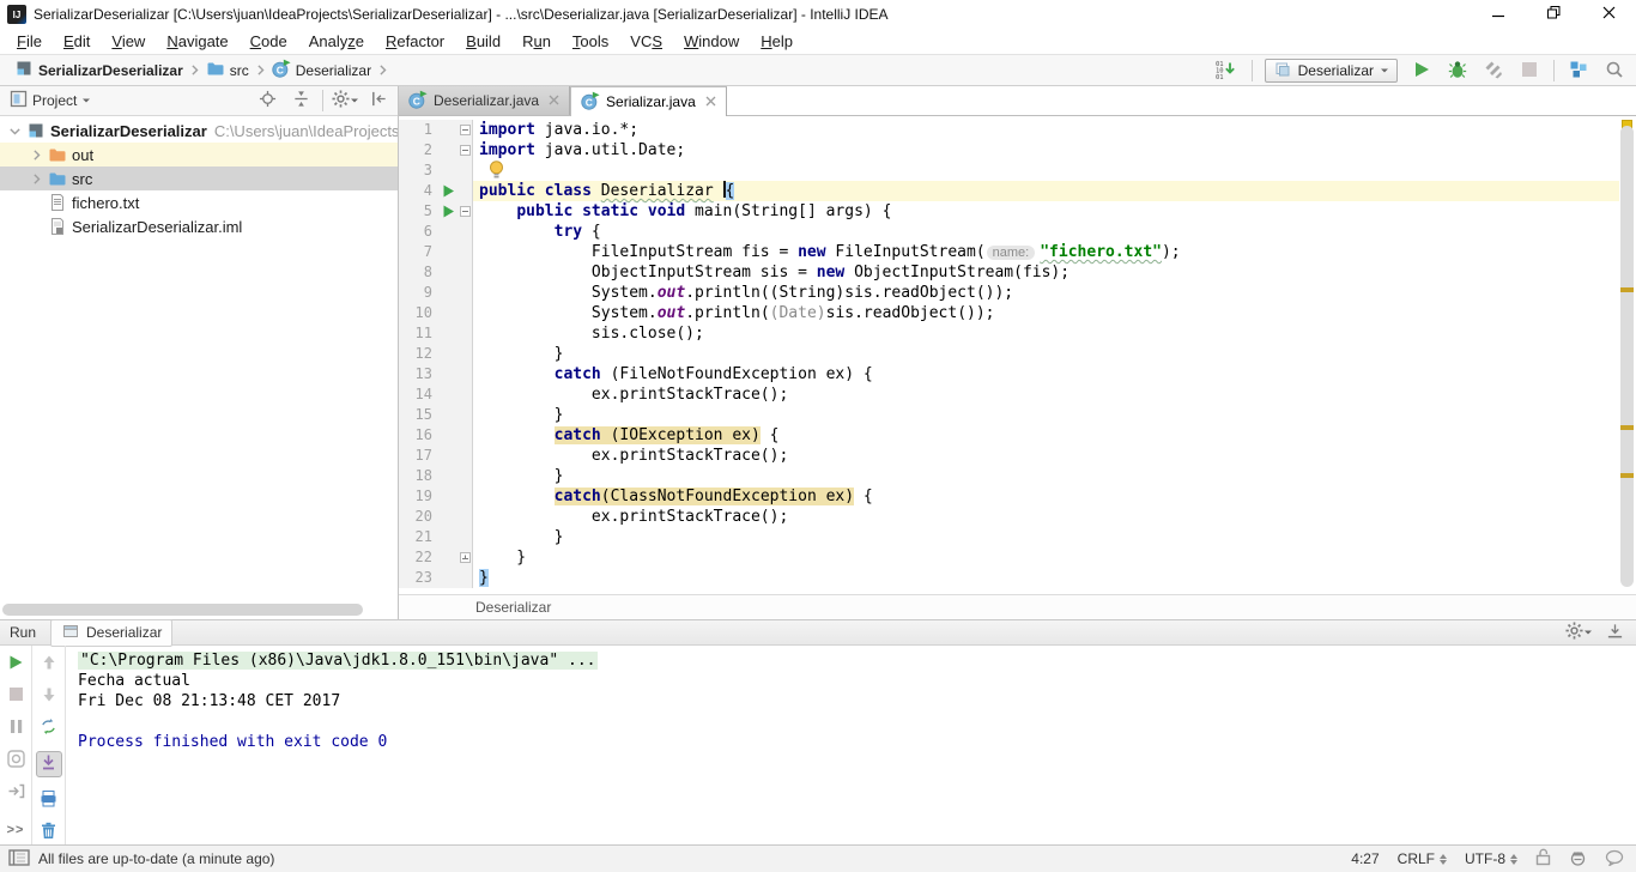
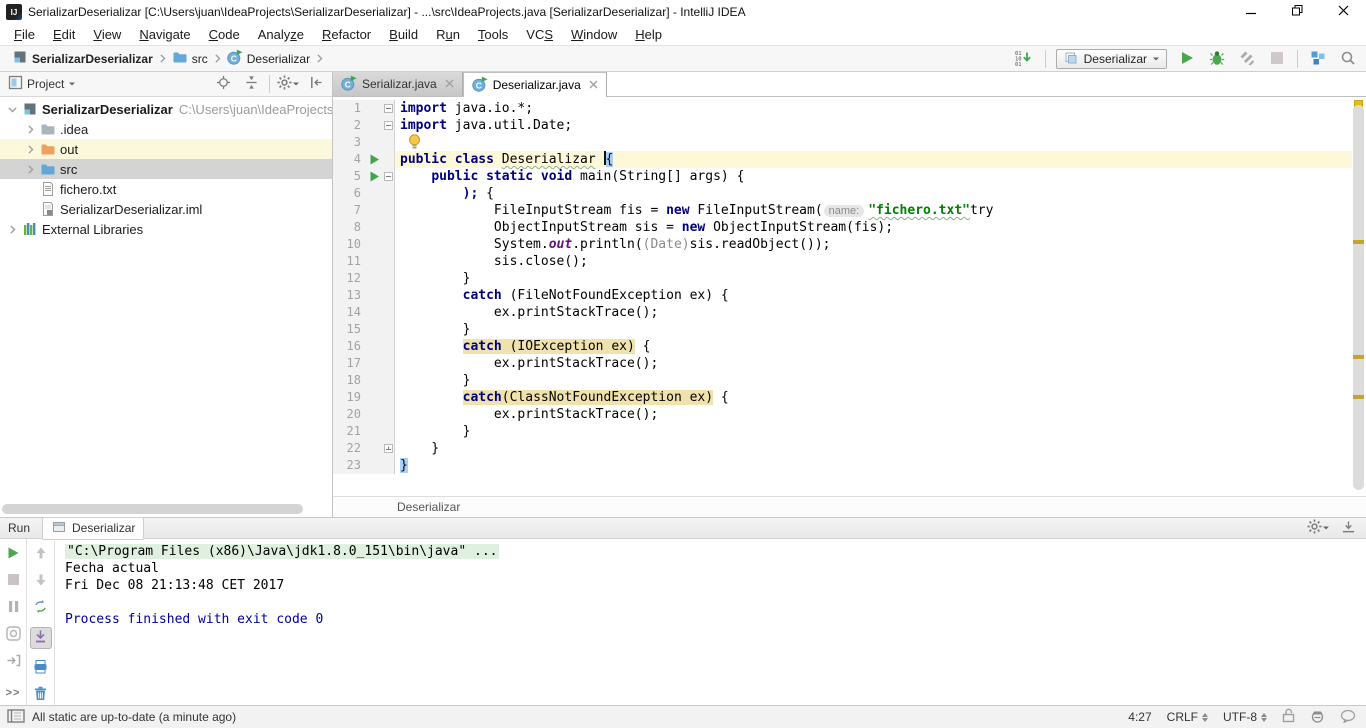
  IJ
- SerializarDeserializar [C:\Users\juan\IdeaProjects\SerializarDeserializar] - ...\src\Deserializar.java [SerializarDeserializar] - IntelliJ IDEA
+ SerializarDeserializar [C:\Users\juan\IdeaProjects\SerializarDeserializar] - ...\src\IdeaProjects.java [SerializarDeserializar] - IntelliJ IDEA
  File
  Edit
  View
  Navigate
  Code
  Analyze
  Refactor
  Build
  Run
  Tools
  VCS
  Window
  Help
  SerializarDeserializar
  src
  C
  Deserializar
  Deserializar
  Project
  SerializarDeserializar
+ .idea
  out
  src
  fichero.txt
  SerializarDeserializar.iml
+ External Libraries
  C
- Deserializar.java
+ Serializar.java
  C
- Serializar.java
+ Deserializar.java
  1
  import java.io.*;
  2
  import java.util.Date;
  3
  4
  public class Deserializar {
  5
  public static void main(String[] args) {
  6
- try {
+ ); {
  7
- FileInputStream fis = new FileInputStream( name: "fichero.txt");
+ FileInputStream fis = new FileInputStream( name: "fichero.txt"try
  8
  ObjectInputStream sis = new ObjectInputStream(fis);
- 9
- System.out.println((String)sis.readObject());
  10
  System.out.println((Date)sis.readObject());
  11
  sis.close();
  12
  }
  13
  catch (FileNotFoundException ex) {
  14
  ex.printStackTrace();
  15
  }
  16
  catch (IOException ex) {
  17
  ex.printStackTrace();
  18
  }
  19
  catch(ClassNotFoundException ex) {
  20
  ex.printStackTrace();
  21
  }
  22
  }
  23
  }
  Deserializar
  Run
  Deserializar
  >>
  "C:\Program Files (x86)\Java\jdk1.8.0_151\bin\java" ...
  Fecha actual
  Fri Dec 08 21:13:48 CET 2017
  Process finished with exit code 0
- All files are up-to-date (a minute ago)
+ All static are up-to-date (a minute ago)
  4:27
  CRLF
  UTF-8
